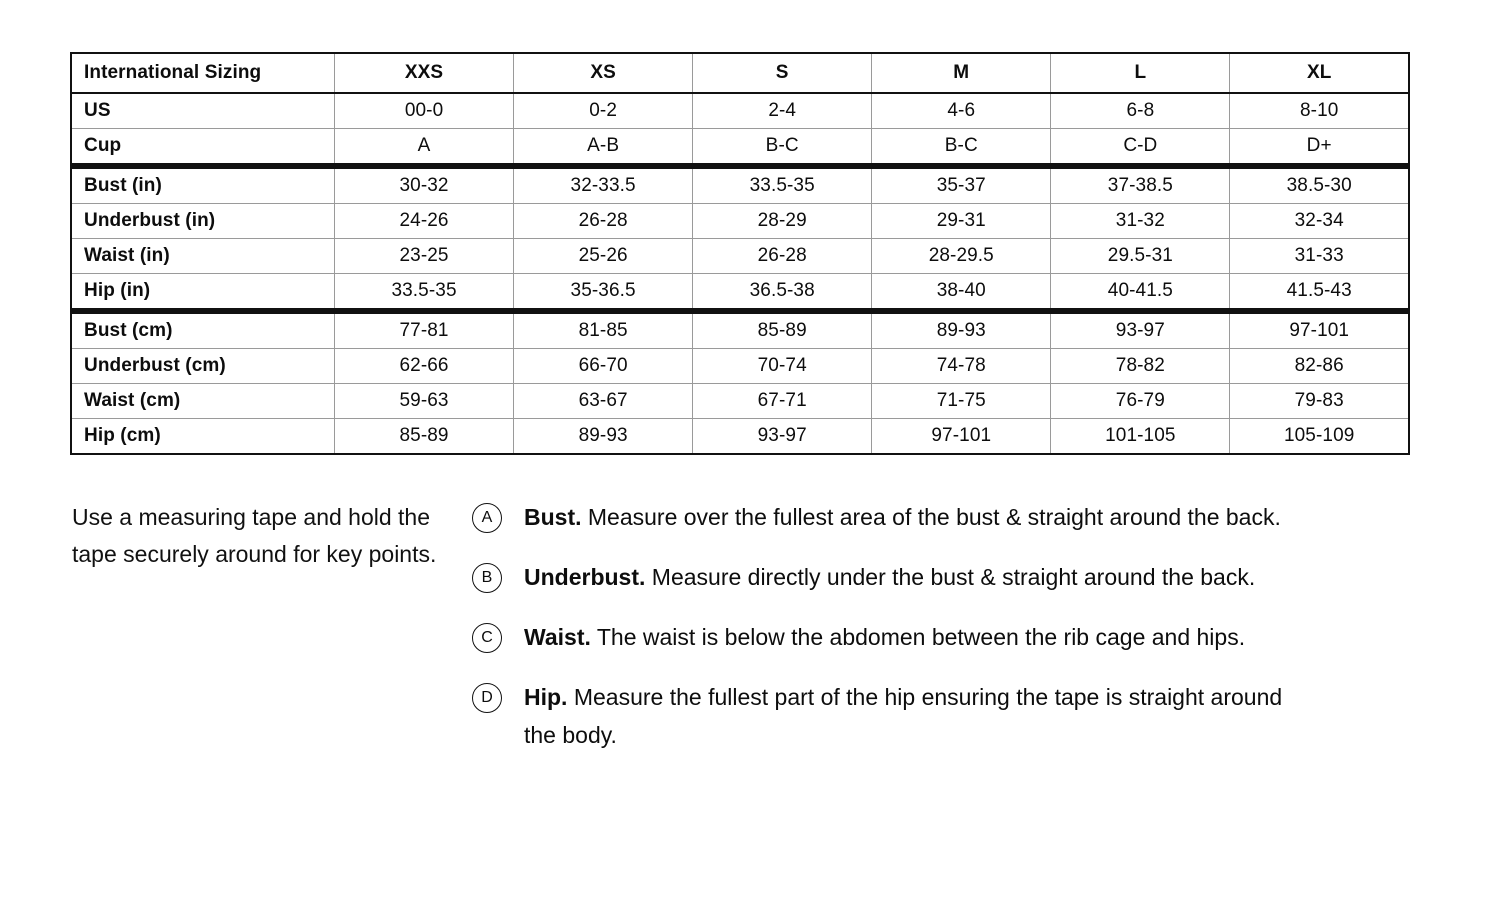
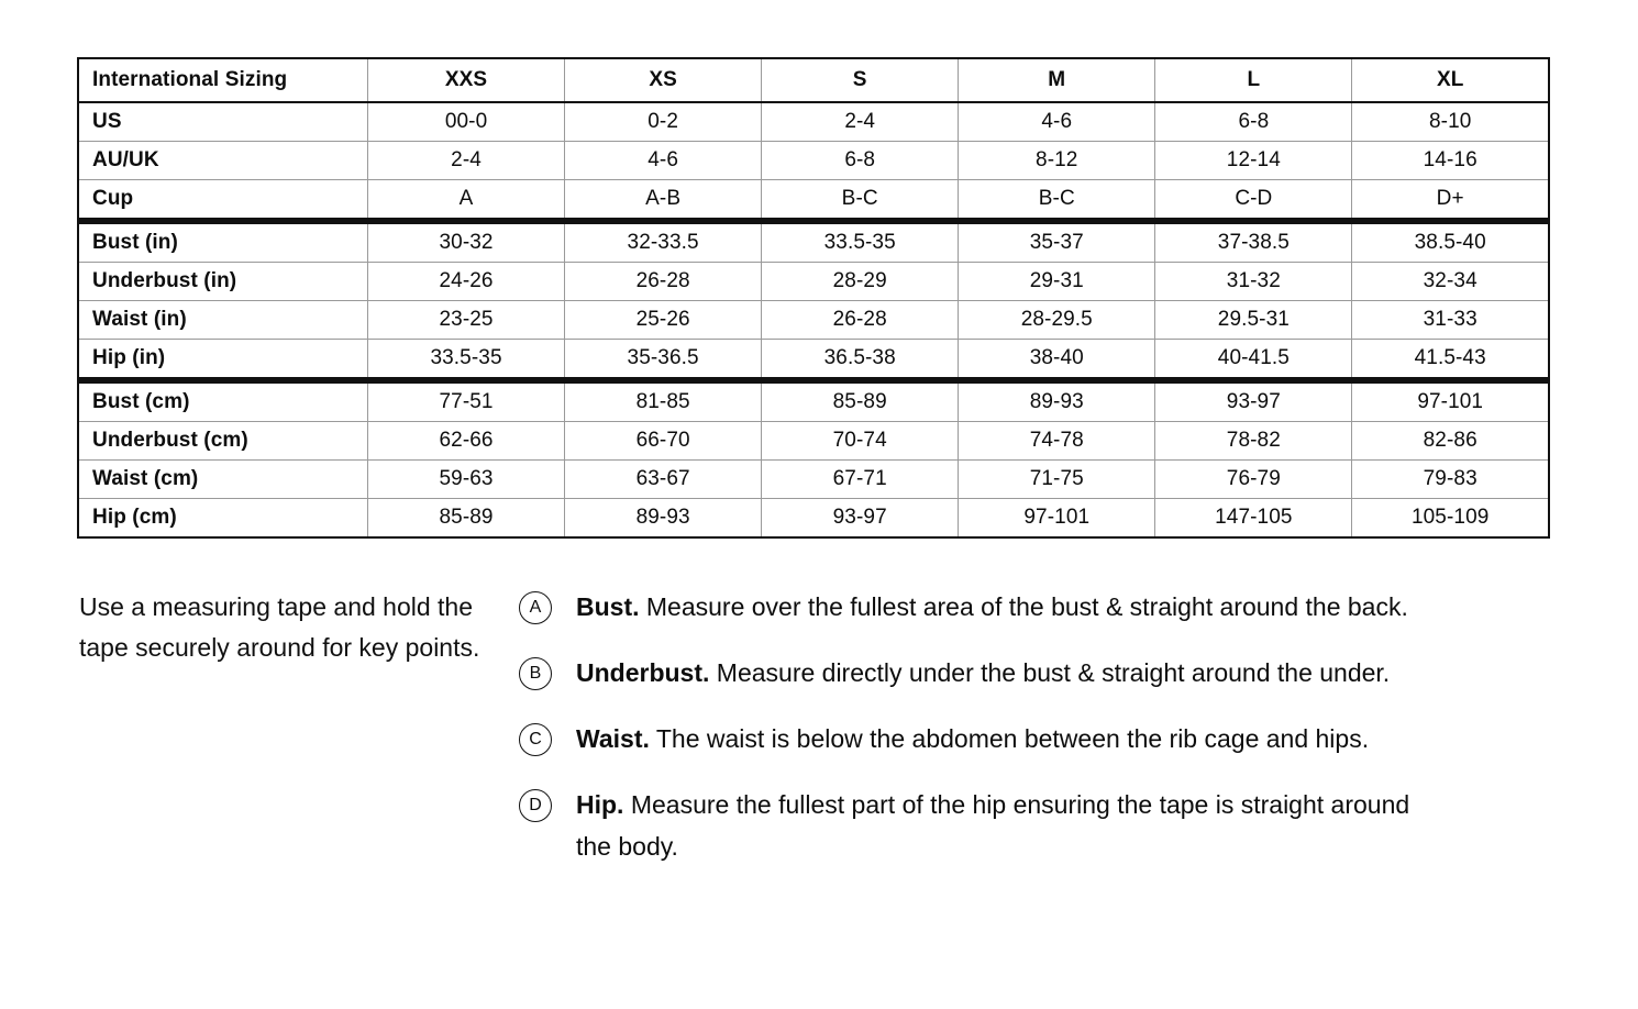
  International Sizing	XXS	XS	S	M	L	XL
  US	00-0	0-2	2-4	4-6	6-8	8-10
+ AU/UK	2-4	4-6	6-8	8-12	12-14	14-16
  Cup	A	A-B	B-C	B-C	C-D	D+
- Bust (in)	30-32	32-33.5	33.5-35	35-37	37-38.5	38.5-30
+ Bust (in)	30-32	32-33.5	33.5-35	35-37	37-38.5	38.5-40
  Underbust (in)	24-26	26-28	28-29	29-31	31-32	32-34
  Waist (in)	23-25	25-26	26-28	28-29.5	29.5-31	31-33
  Hip (in)	33.5-35	35-36.5	36.5-38	38-40	40-41.5	41.5-43
- Bust (cm)	77-81	81-85	85-89	89-93	93-97	97-101
+ Bust (cm)	77-51	81-85	85-89	89-93	93-97	97-101
  Underbust (cm)	62-66	66-70	70-74	74-78	78-82	82-86
  Waist (cm)	59-63	63-67	67-71	71-75	76-79	79-83
- Hip (cm)	85-89	89-93	93-97	97-101	101-105	105-109
+ Hip (cm)	85-89	89-93	93-97	97-101	147-105	105-109
  Use a measuring tape and hold the tape securely around for key points.
  A
  Bust. Measure over the fullest area of the bust & straight around the back.
  B
- Underbust. Measure directly under the bust & straight around the back.
+ Underbust. Measure directly under the bust & straight around the under.
  C
  Waist. The waist is below the abdomen between the rib cage and hips.
  D
  Hip. Measure the fullest part of the hip ensuring the tape is straight around the body.
